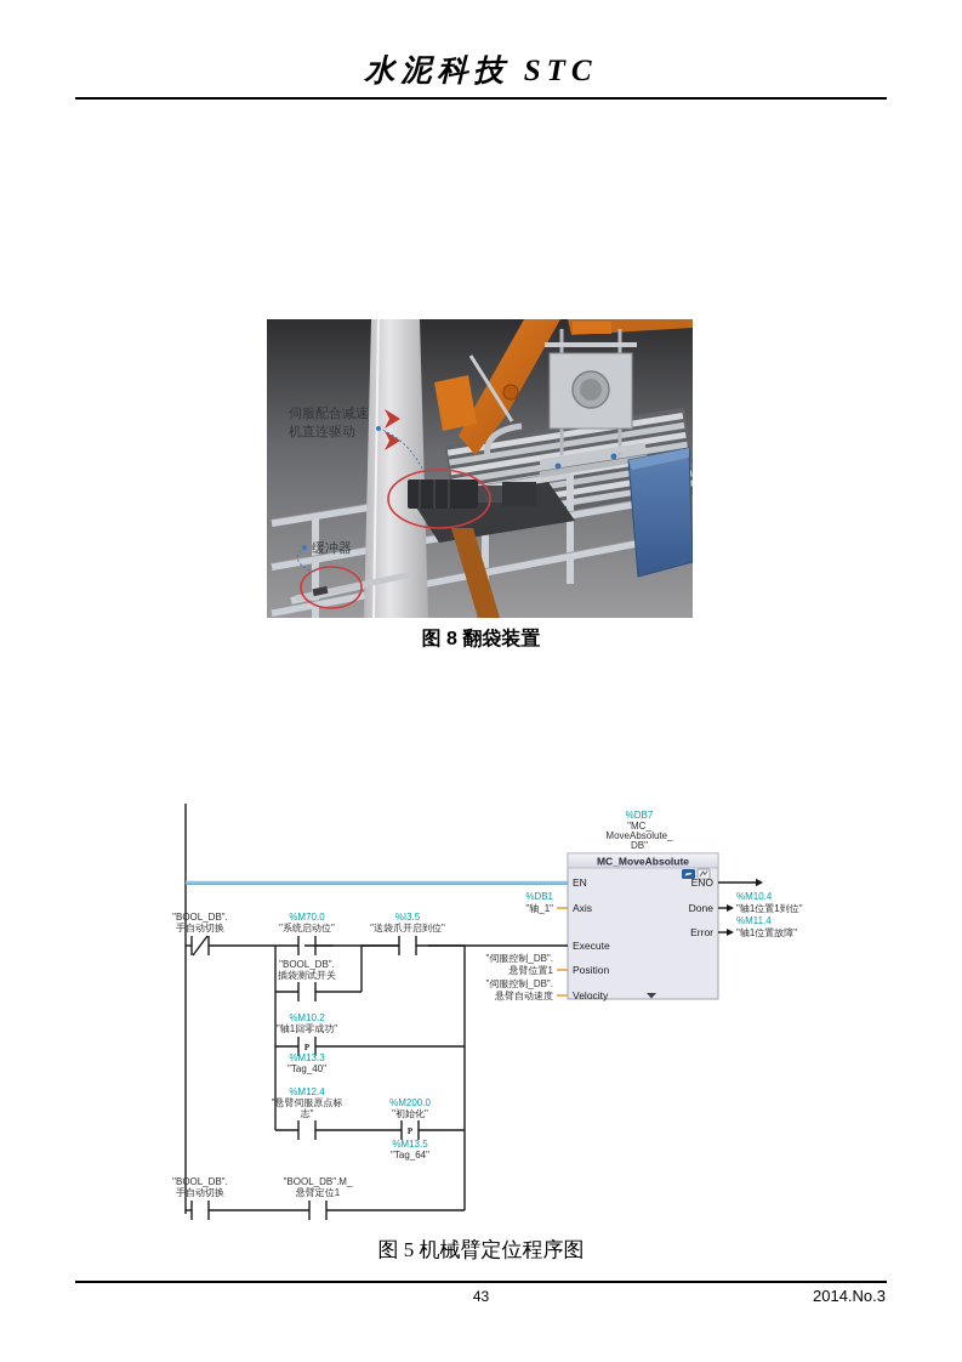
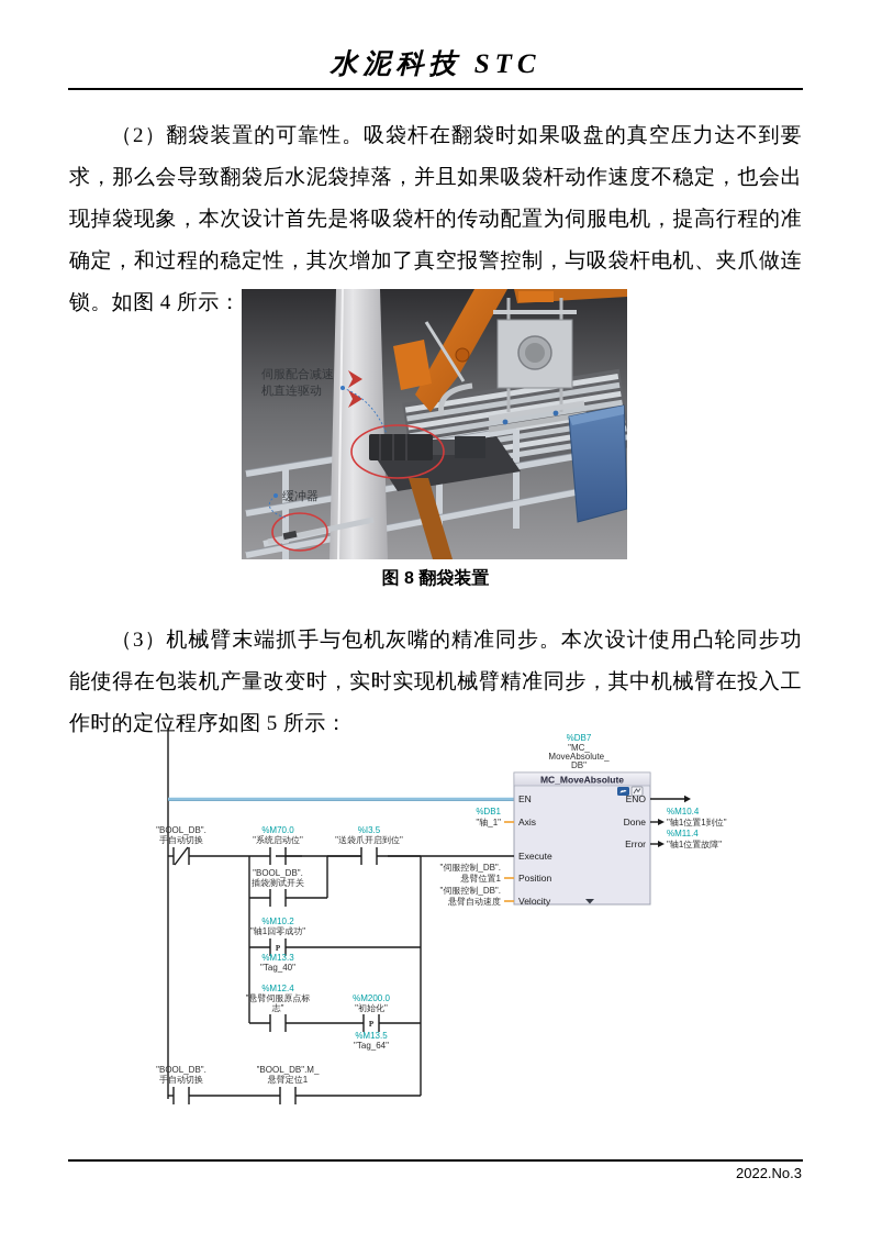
  水泥科技 STC
+ （2）翻袋装置的可靠性。吸袋杆在翻袋时如果吸盘的真空压力达不到要求，那么会导致翻袋后水泥袋掉落，并且如果吸袋杆动作速度不稳定，也会出现掉袋现象，本次设计首先是将吸袋杆的传动配置为伺服电机，提高行程的准确定，和过程的稳定性，其次增加了真空报警控制，与吸袋杆电机、夹爪做连锁。如图 4 所示：
  伺服配合减速
  机直连驱动
  缓冲器
  图 8 翻袋装置
+ （3）机械臂末端抓手与包机灰嘴的精准同步。本次设计使用凸轮同步功能使得在包装机产量改变时，实时实现机械臂精准同步，其中机械臂在投入工作时的定位程序如图 5 所示：
  %DB7
  "MC_
  MoveAbsolute_
  DB"
  MC_MoveAbsolute
  EN
  Axis
  Execute
  Position
  Velocity
  ENO
  Done
  Error
  %M10.4
  "轴1位置1到位"
  %M11.4
  "轴1位置故障"
  %DB1
  "轴_1"
  "伺服控制_DB".
  悬臂位置1
  "伺服控制_DB".
  悬臂自动速度
  "BOOL_DB".
  手自动切换
  %M70.0
  "系统启动位"
  %I3.5
  "送袋爪开启到位"
  "BOOL_DB".
  插袋测试开关
  P
  %M10.2
  "轴1回零成功"
  %M13.3
  "Tag_40"
  P
  %M12.4
  "悬臂伺服原点标
  志"
  %M200.0
  "初始化"
  %M13.5
  "Tag_64"
  "BOOL_DB".
  手自动切换
  "BOOL_DB".M_
  悬臂定位1
- 图 5 机械臂定位程序图
- 43
- 2014.No.3
+ 2022.No.3
